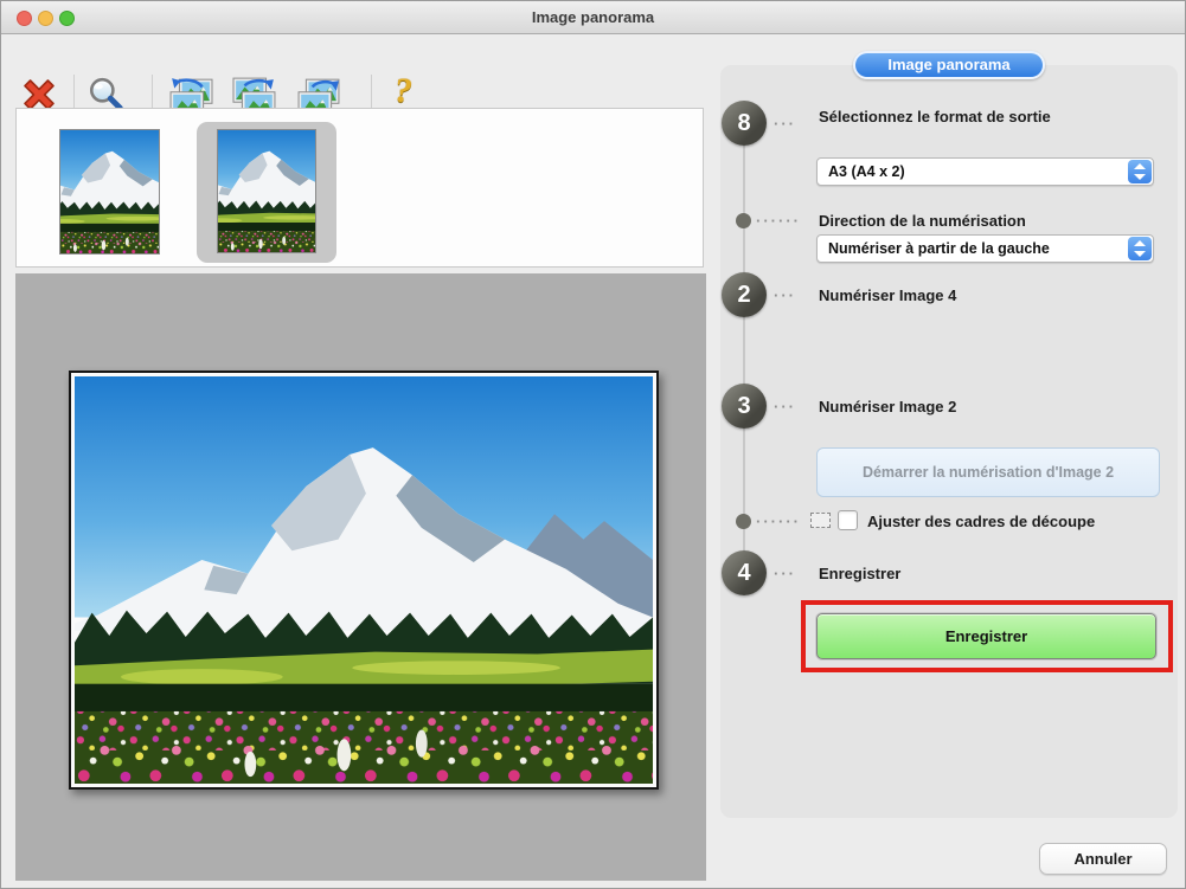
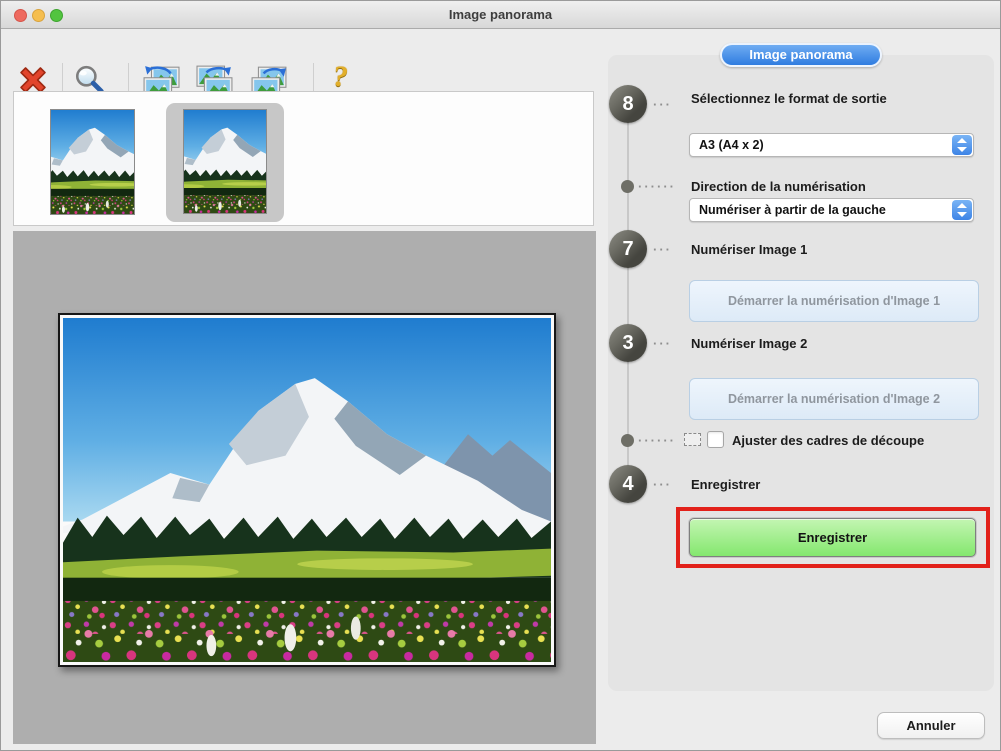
  Image panorama
  ?
  Image panorama
  8
  Sélectionnez le format de sortie
  A3 (A4 x 2)
  Direction de la numérisation
  Numériser à partir de la gauche
- 2
+ 7
- Numériser Image 4
+ Numériser Image 1
+ Démarrer la numérisation d'Image 1
  3
  Numériser Image 2
  Démarrer la numérisation d'Image 2
  Ajuster des cadres de découpe
  4
  Enregistrer
  Enregistrer
  Annuler
